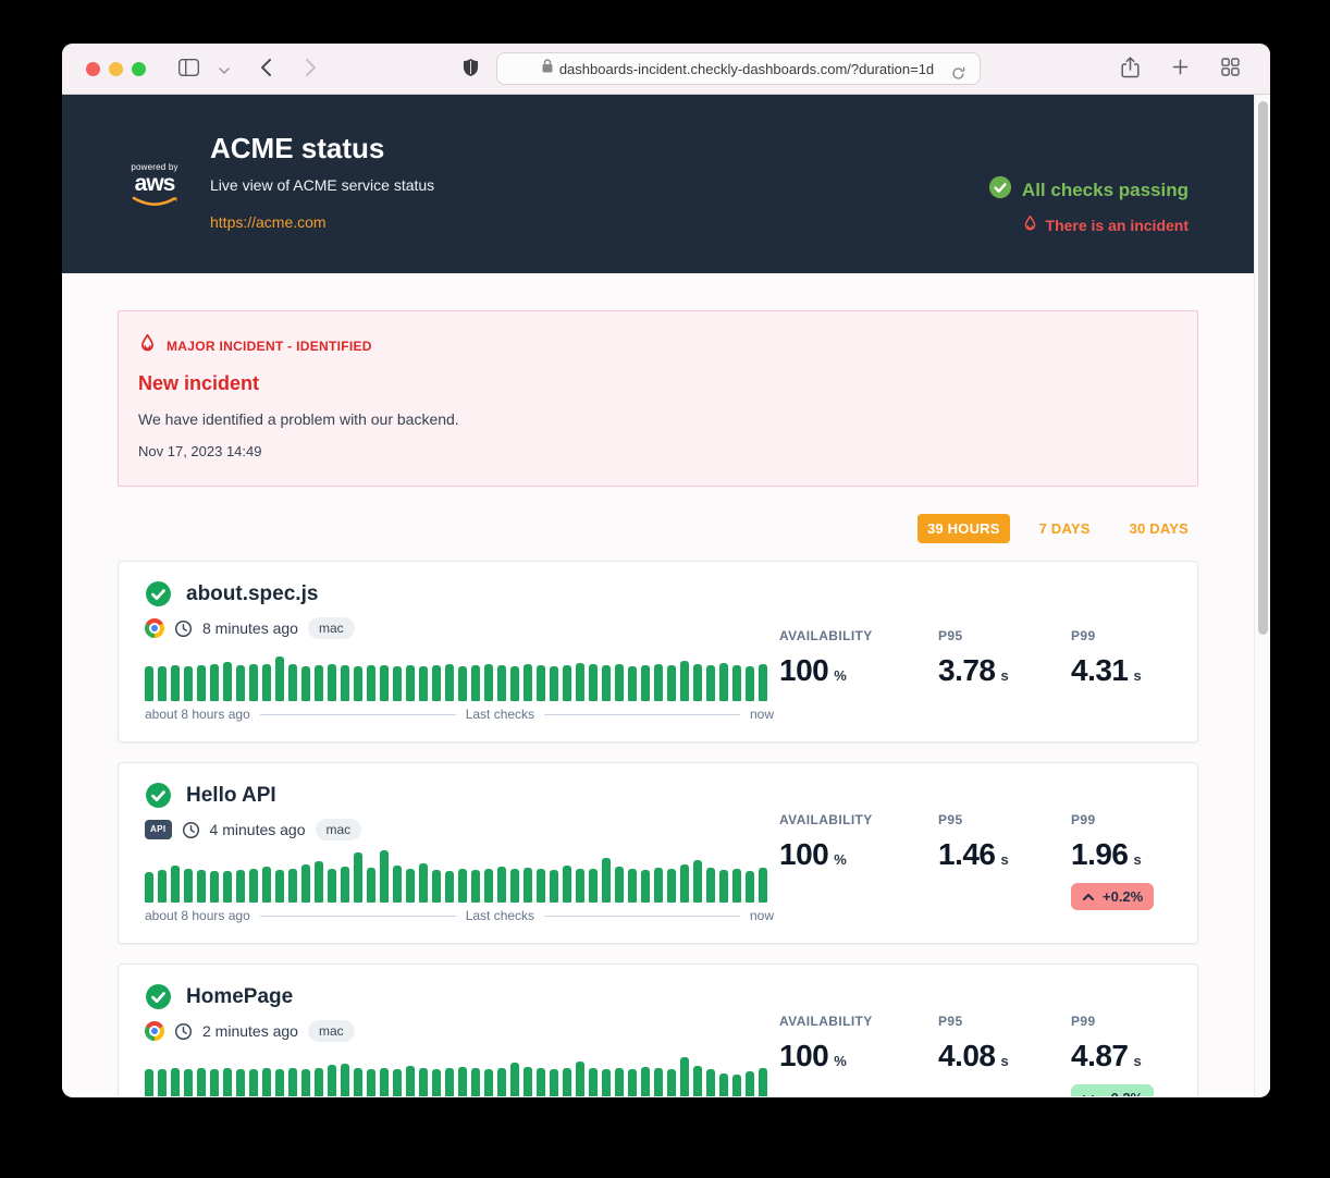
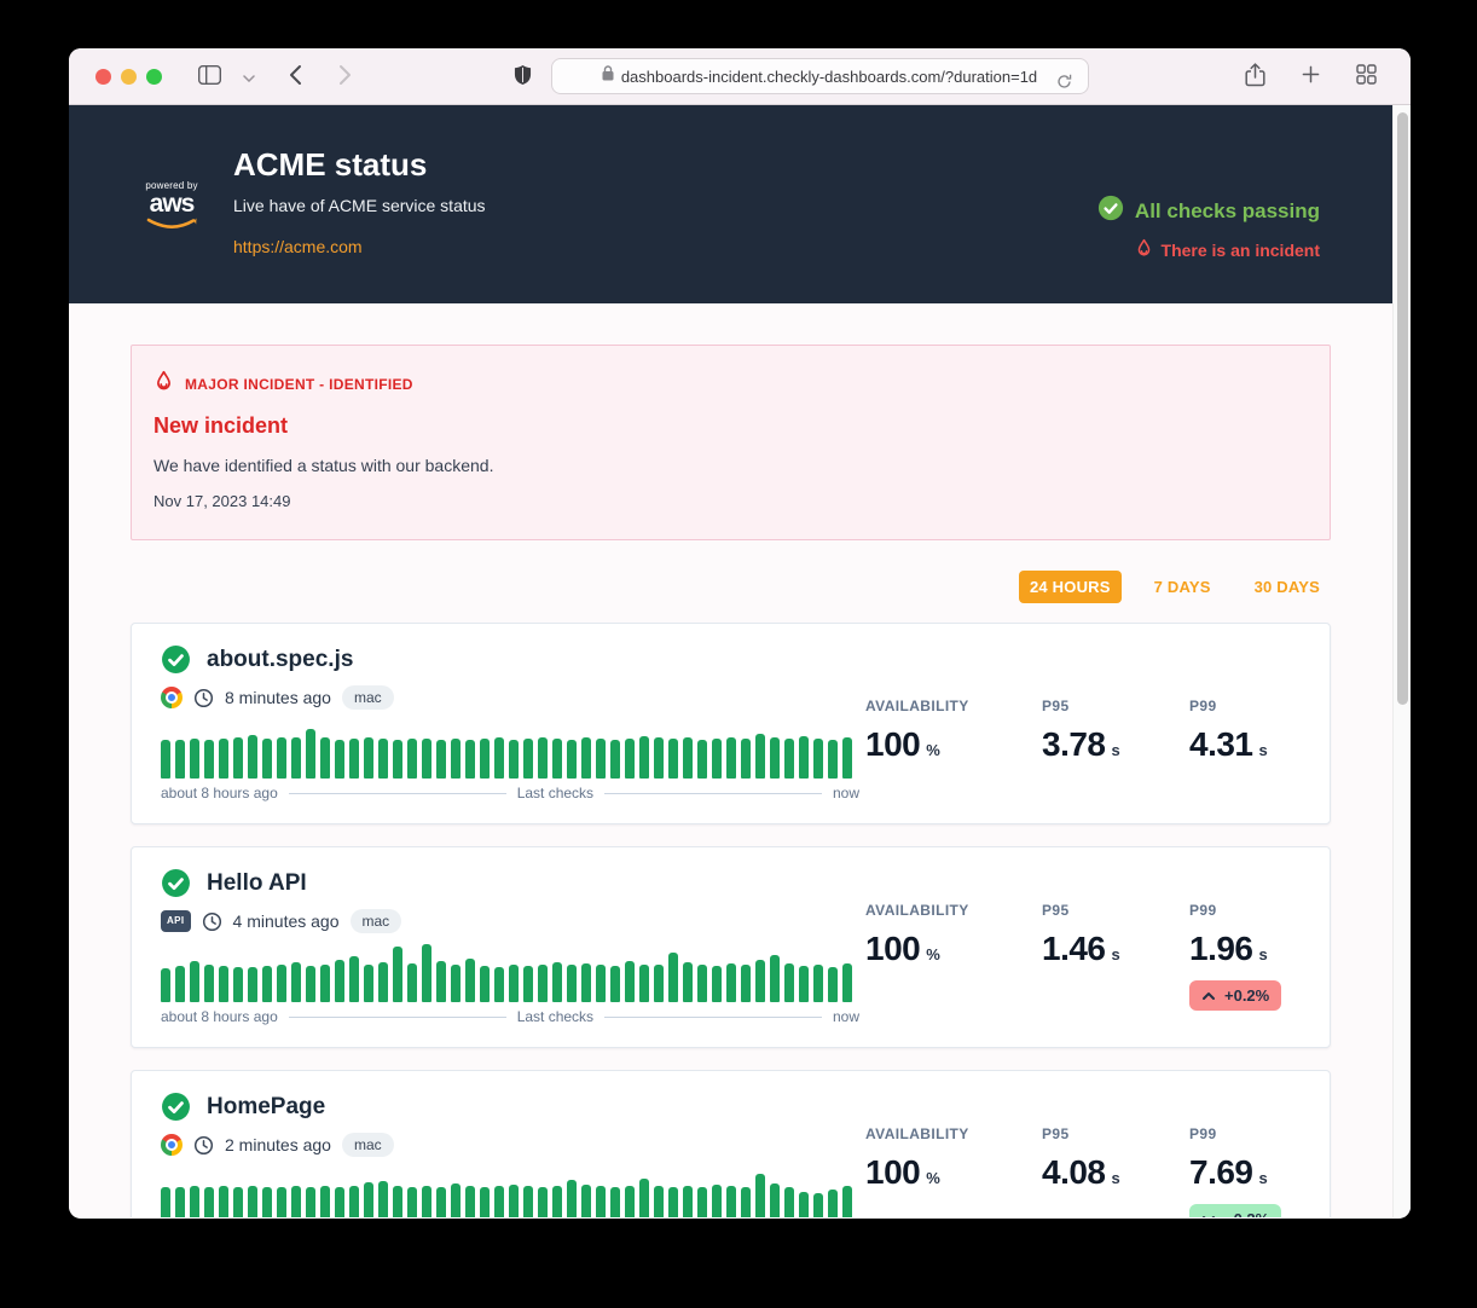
  dashboards-incident.checkly-dashboards.com/?duration=1d
  powered by
  aws
  ACME status
- Live view of ACME service status
+ Live have of ACME service status
  https://acme.com
  All checks passing
  There is an incident
  MAJOR INCIDENT - IDENTIFIED
  New incident
- We have identified a problem with our backend.
+ We have identified a status with our backend.
  Nov 17, 2023 14:49
- 39 HOURS
+ 24 HOURS
  7 DAYS
  30 DAYS
  about.spec.js
  8 minutes ago
  mac
  about 8 hours ago
  Last checks
  now
  AVAILABILITY
  100
  %
  P95
  3.78
  s
  P99
  4.31
  s
  Hello API
  API
  4 minutes ago
  mac
  about 8 hours ago
  Last checks
  now
  AVAILABILITY
  100
  %
  P95
  1.46
  s
  P99
  1.96
  s
  +0.2%
  HomePage
  2 minutes ago
  mac
  AVAILABILITY
  100
  %
  P95
  4.08
  s
  P99
- 4.87
+ 7.69
  s
